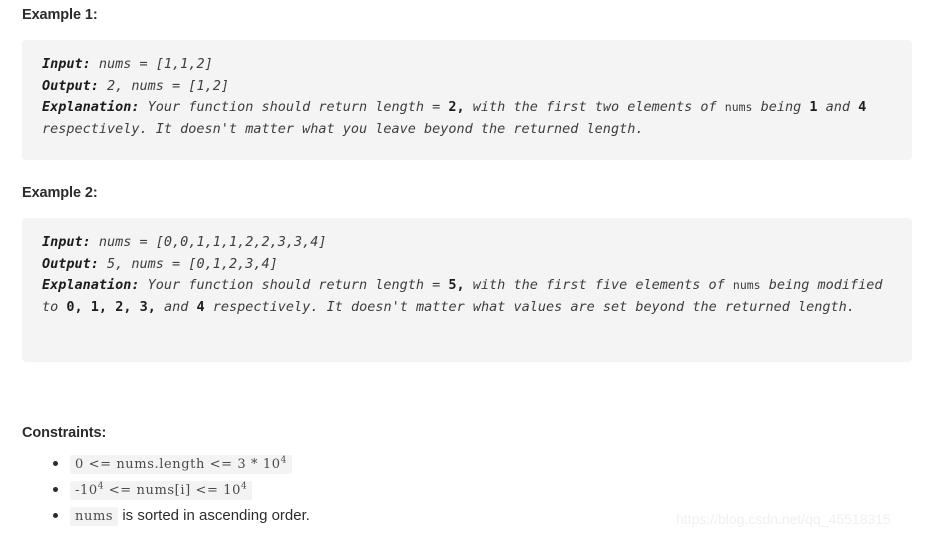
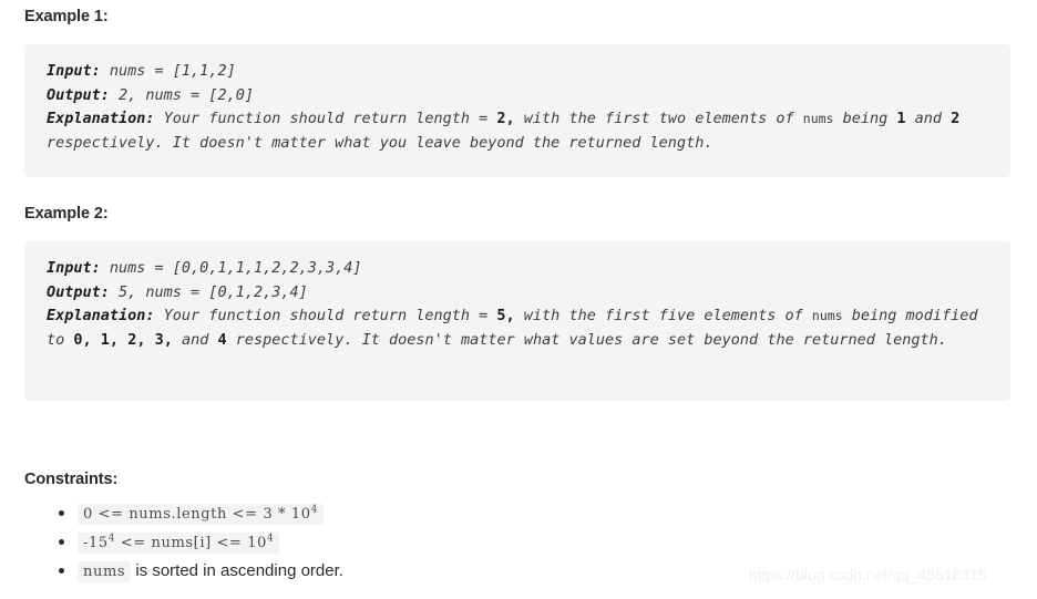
  Example 1:
  Input: nums = [1,1,2]
- Output: 2, nums = [1,2]
+ Output: 2, nums = [2,0]
- Explanation: Your function should return length = 2, with the first two elements of nums being 1 and 4 respectively. It doesn't matter what you leave beyond the returned length.
+ Explanation: Your function should return length = 2, with the first two elements of nums being 1 and 2 respectively. It doesn't matter what you leave beyond the returned length.
  Example 2:
  Input: nums = [0,0,1,1,1,2,2,3,3,4]
  Output: 5, nums = [0,1,2,3,4]
  Explanation: Your function should return length = 5, with the first five elements of nums being modified to 0, 1, 2, 3, and 4 respectively. It doesn't matter what values are set beyond the returned length.
  Constraints:
  0 <= nums.length <= 3 * 104
- -104 <= nums[i] <= 104
+ -154 <= nums[i] <= 104
  nums is sorted in ascending order.
